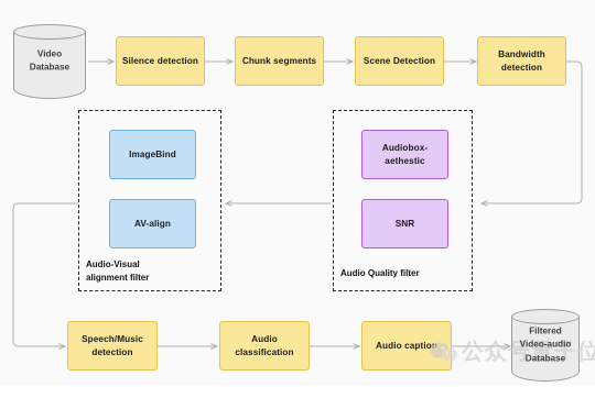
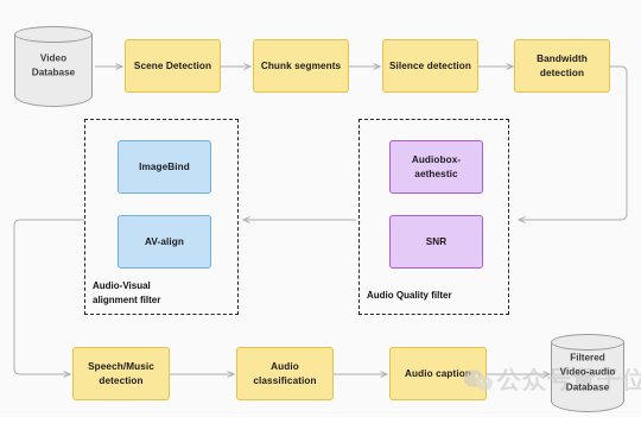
  Video
  Database
- Silence detection
+ Scene Detection
  Chunk segments
- Scene Detection
+ Silence detection
  Bandwidth
  detection
  ImageBind
  AV-align
  Audio-Visual
  alignment filter
  Audiobox-
  aethestic
  SNR
  Audio Quality filter
  Speech/Music
  detection
  Audio
  classification
  Audio caption
  Filtered
  Video-audio
  Database
  公众号量子位
